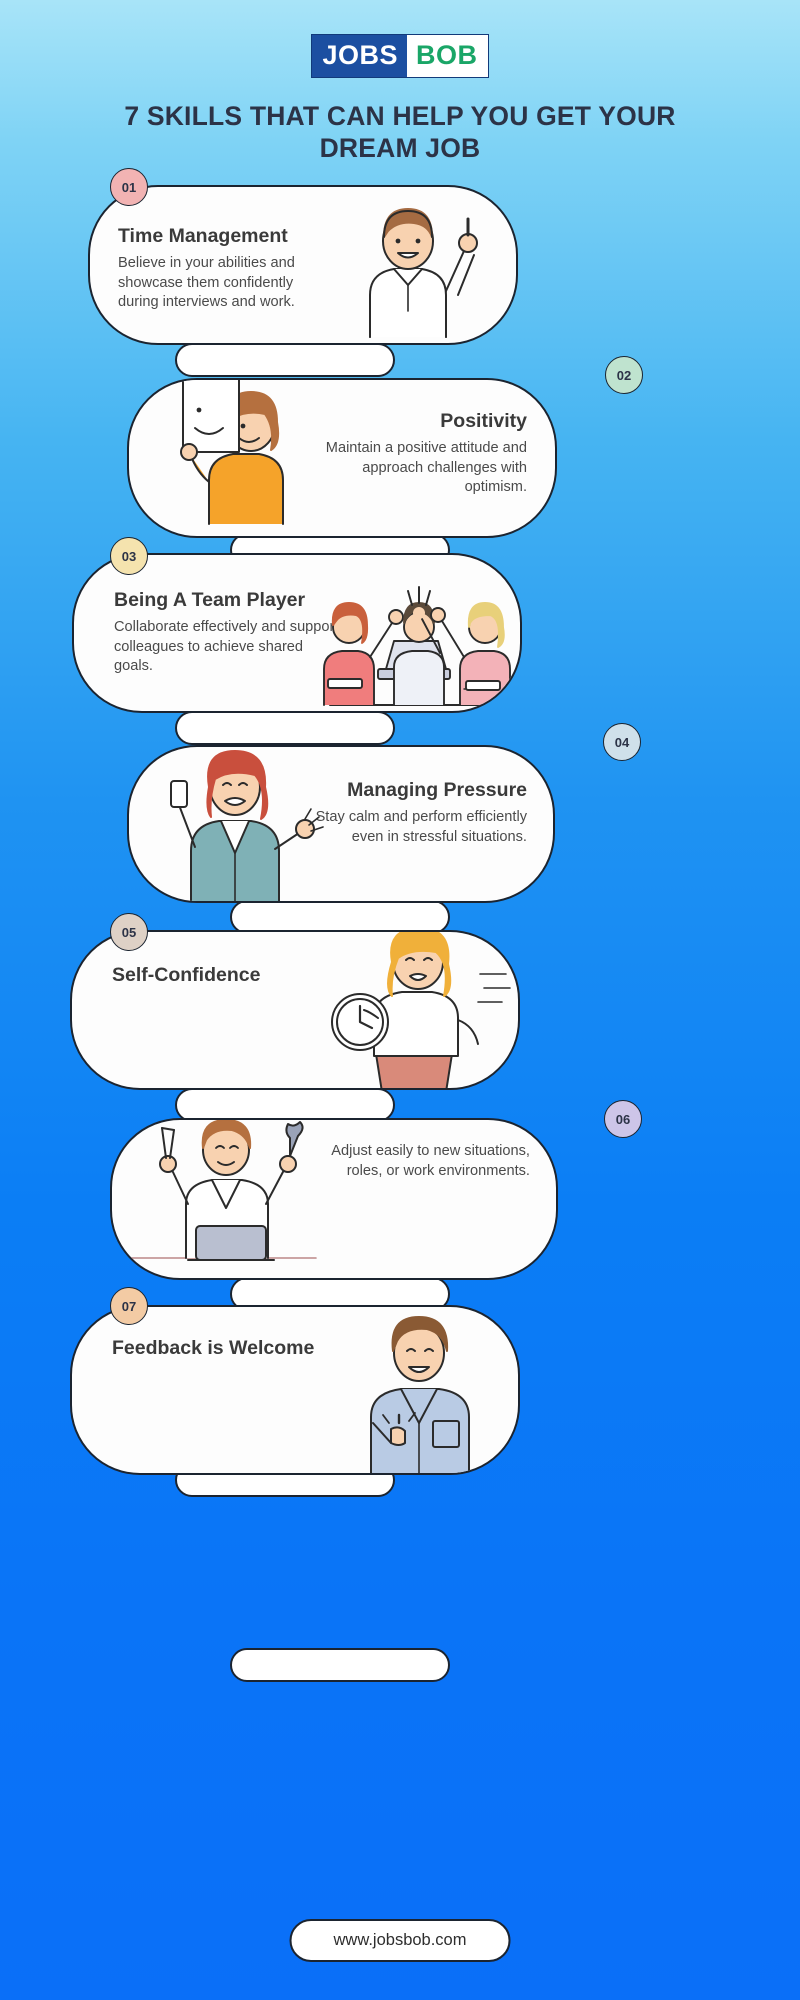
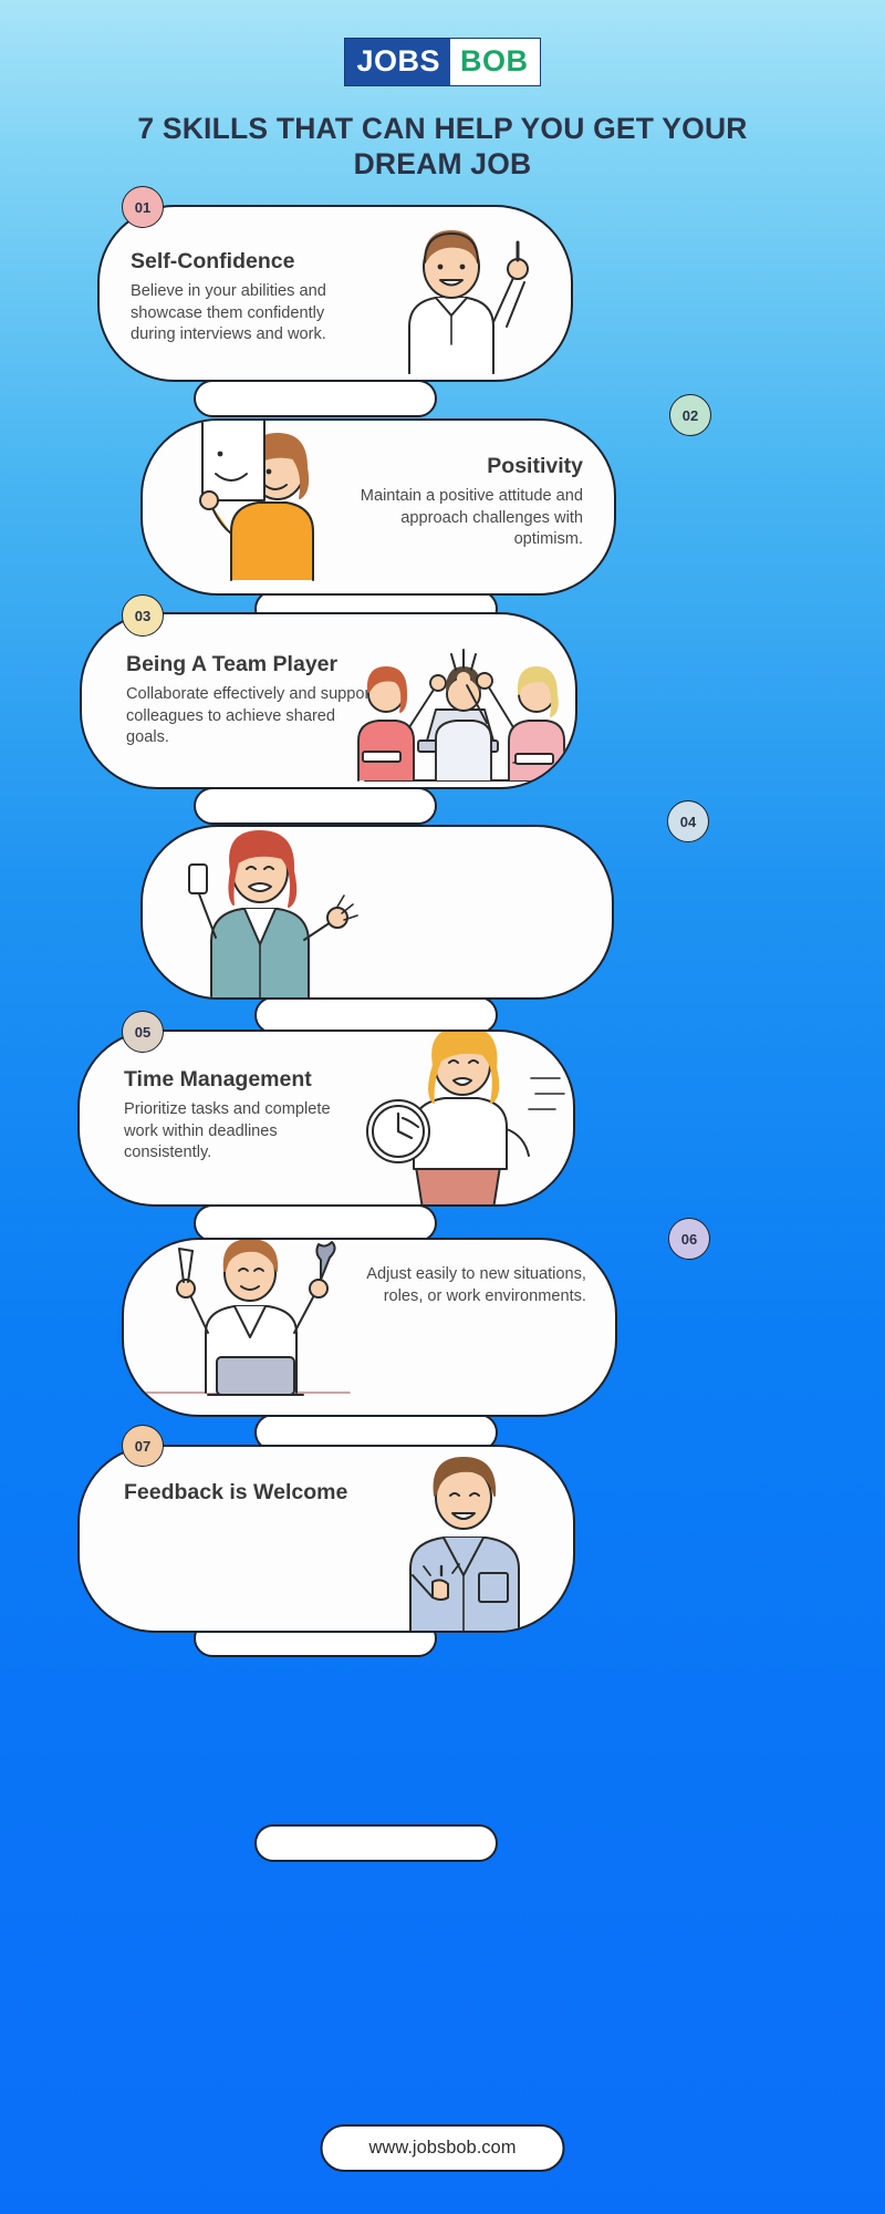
  JOBS
  BOB
  7 SKILLS THAT CAN HELP YOU GET YOUR DREAM JOB
- Time Management
+ Self-Confidence
  Believe in your abilities and showcase them confidently during interviews and work.
  01
  Positivity
  Maintain a positive attitude and approach challenges with optimism.
  02
  Being A Team Player
  Collaborate effectively and suppor colleagues to achieve shared goals.
  03
- Managing Pressure
- Stay calm and perform efficiently even in stressful situations.
  04
- Self-Confidence
+ Time Management
+ Prioritize tasks and complete work within deadlines consistently.
  05
  Adjust easily to new situations, roles, or work environments.
  06
  Feedback is Welcome
  07
  www.jobsbob.com
